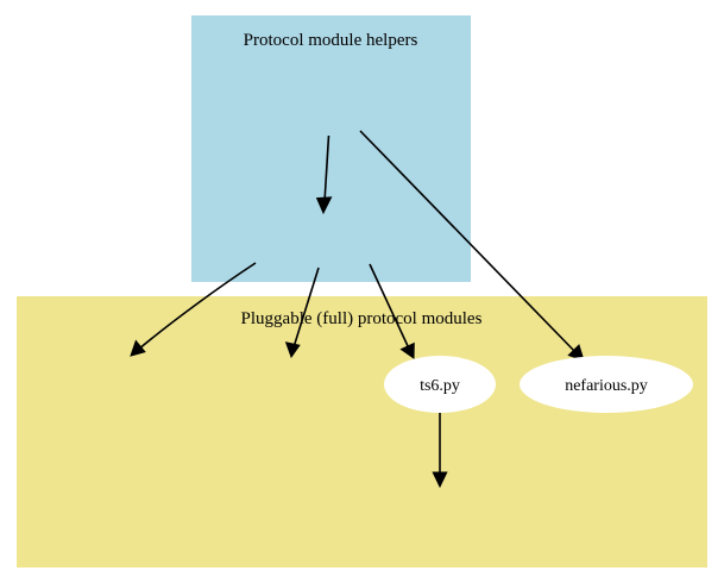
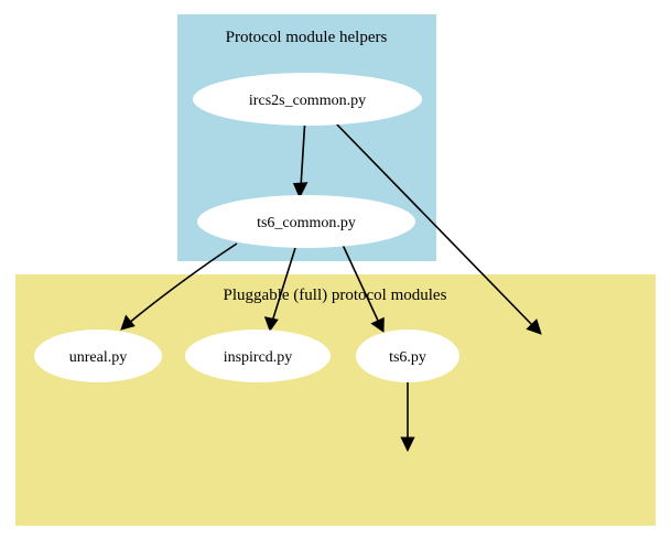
  Protocol module helpers
  Pluggabe (full) protocol modules
+ ircs2s_common.py
+ ts6_common.py
+ unreal.py
+ inspircd.py
  ts6.py
- nefarious.py
